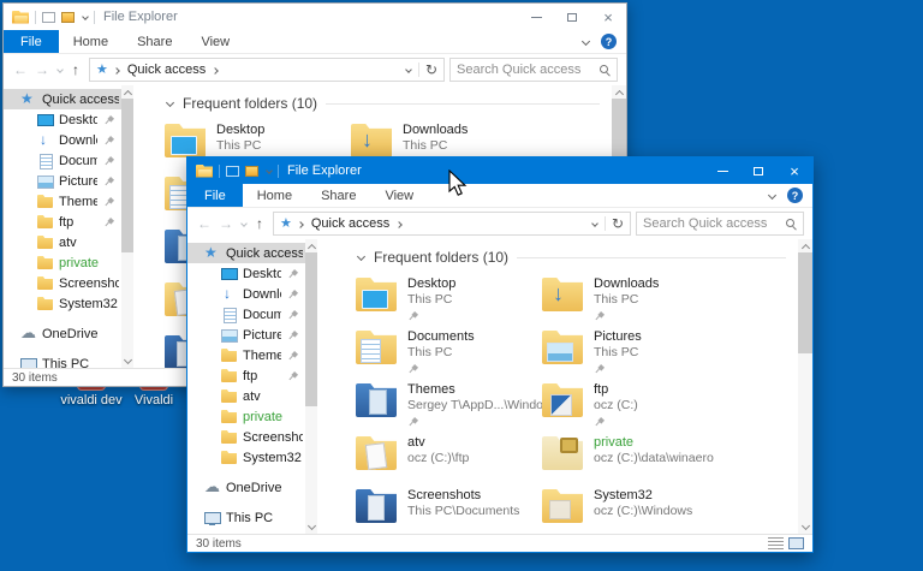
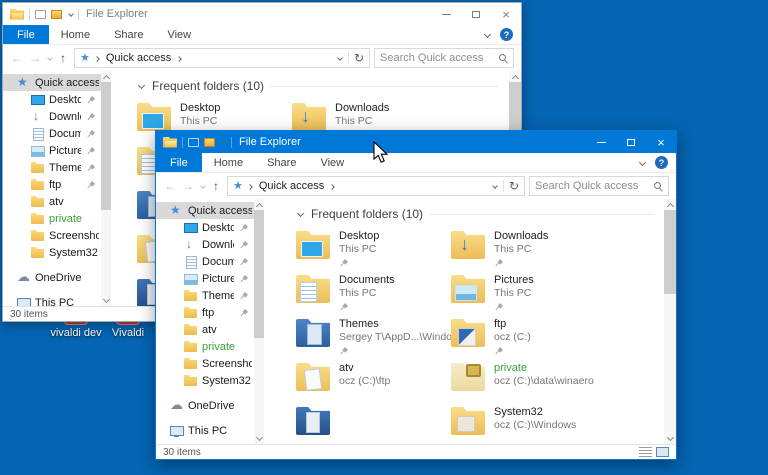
  vivaldi dev
  Vivaldi
  File Explorer
  ×
  File
  Home
  Share
  View
  ?
  ←
  →
  ↑
  ★
  Quick access
  ↻
  Search Quick access
  Quick access
  Deskto
  Picture
  Theme
  ftp
  atv
  private
  Screensho
  System32
  OneDrive
  This PC
  Frequent folders (10)
  Desktop
  This PC
  Downloads
  This PC
  30 items
  File Explorer
  ×
  File
  Home
  Share
  View
  ?
  ←
  →
  ↑
  ★
  Quick access
  ↻
  Search Quick access
  Quick access
  Deskto
  Picture
  Theme
  ftp
  atv
  private
  Screensho
  System32
  OneDrive
  This PC
  Frequent folders (10)
  Desktop
  This PC
  Downloads
  This PC
  Documents
  This PC
  Pictures
  This PC
  Themes
  Sergey T\AppD...\Windo
  ftp
  ocz (C:)
  atv
  ocz (C:)\ftp
  private
  ocz (C:)\data\winaero
- Screenshots
- This PC\Documents
  System32
  ocz (C:)\Windows
  30 items
